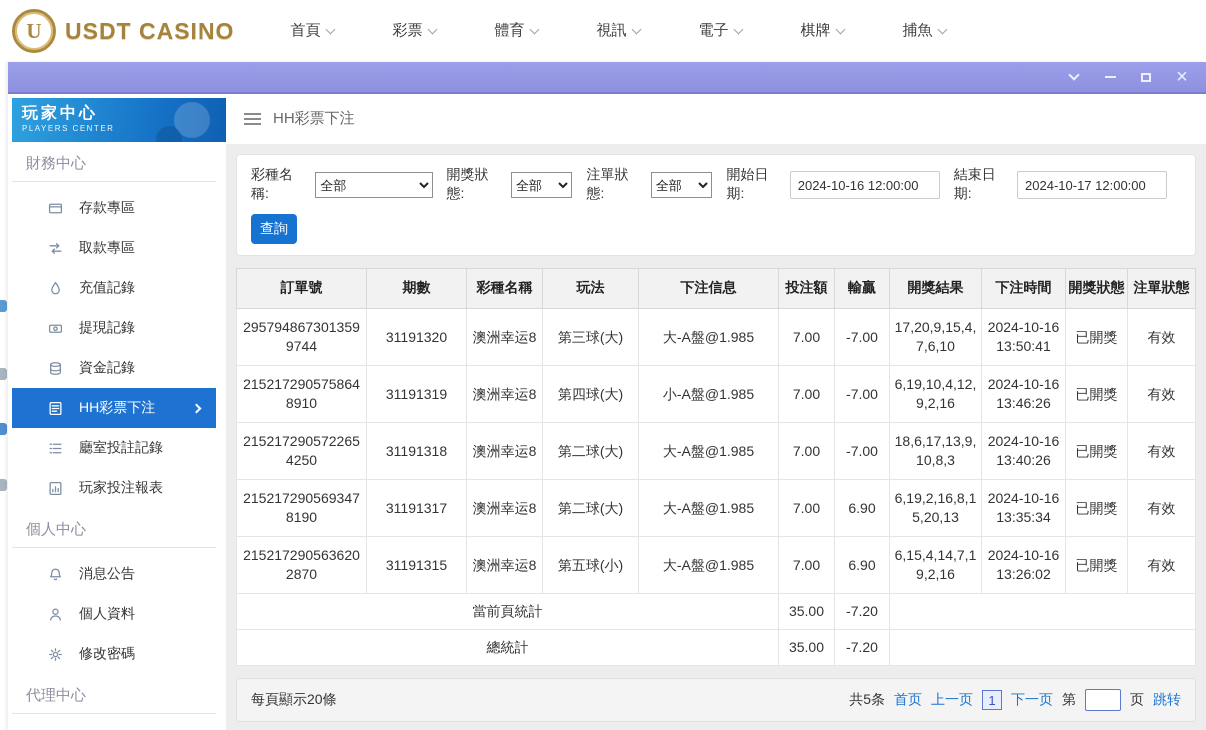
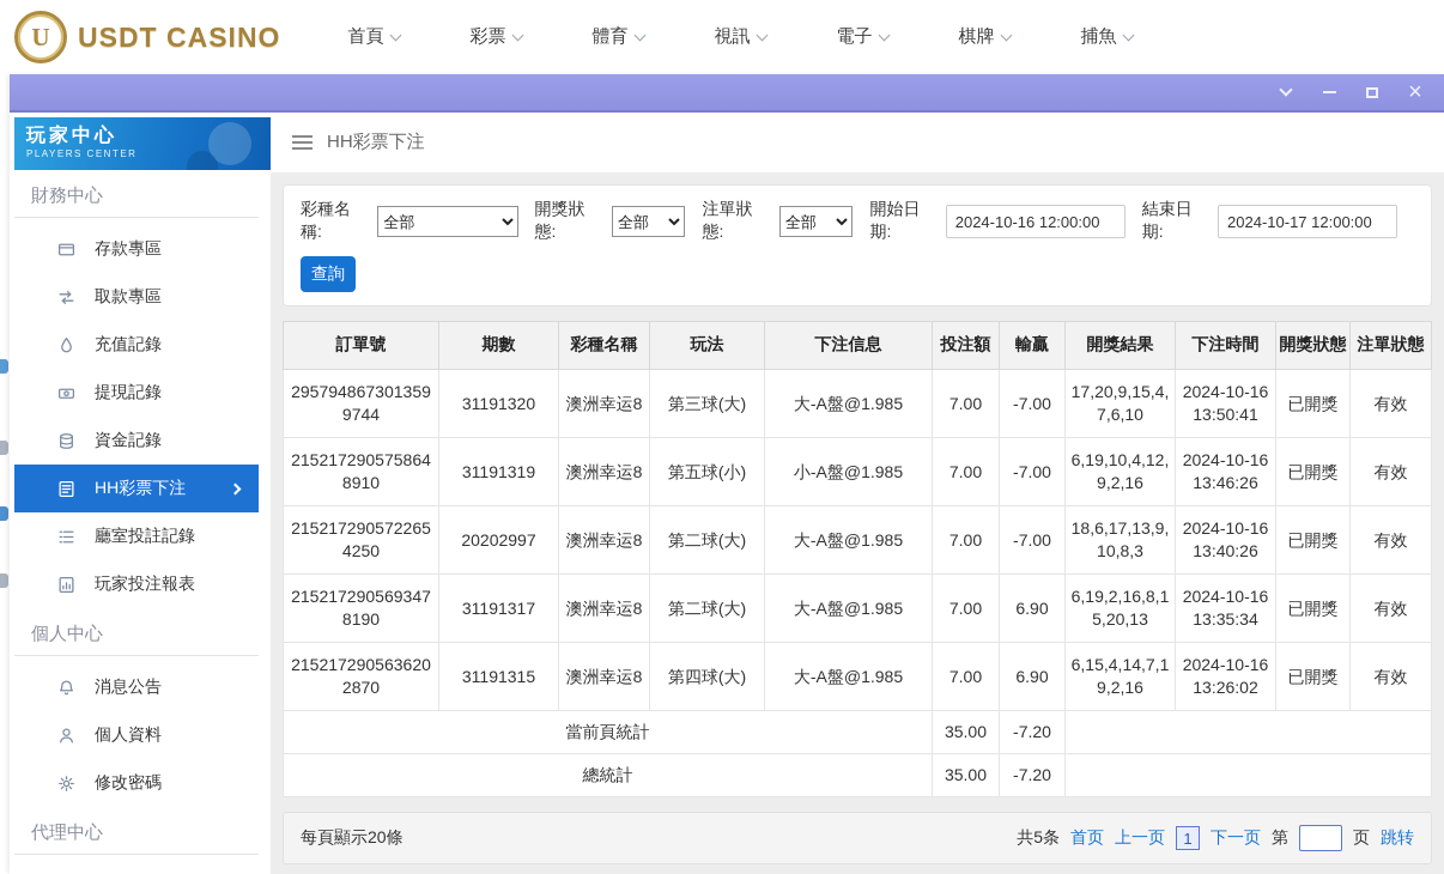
  U
  USDT CASINO
  首頁
  彩票
  體育
  視訊
  電子
  棋牌
  捕魚
  ×
  玩家中心
  PLAYERS CENTER
  財務中心
  存款專區
  取款專區
  充值記錄
  提現記錄
  資金記錄
  HH彩票下注
  廳室投註記錄
  玩家投注報表
  個人中心
  消息公告
  個人資料
  修改密碼
  代理中心
  HH彩票下注
  彩種名稱:
  全部
  開獎狀態:
  全部
  注單狀態:
  全部
  開始日期:
  2024-10-16 12:00:00
  結束日期:
  2024-10-17 12:00:00
  查詢
  訂單號	期數	彩種名稱	玩法	下注信息	投注額	輸贏	開獎結果	下注時間	開獎狀態	注單狀態
  2957948673013599744	31191320	澳洲幸运8	第三球(大)	大-A盤@1.985	7.00	-7.00	17,20,9,15,4,7,6,10	2024-10-16 13:50:41	已開獎	有效
- 2152172905758648910	31191319	澳洲幸运8	第四球(大)	小-A盤@1.985	7.00	-7.00	6,19,10,4,12,9,2,16	2024-10-16 13:46:26	已開獎	有效
+ 2152172905758648910	31191319	澳洲幸运8	第五球(小)	小-A盤@1.985	7.00	-7.00	6,19,10,4,12,9,2,16	2024-10-16 13:46:26	已開獎	有效
- 2152172905722654250	31191318	澳洲幸运8	第二球(大)	大-A盤@1.985	7.00	-7.00	18,6,17,13,9,10,8,3	2024-10-16 13:40:26	已開獎	有效
+ 2152172905722654250	20202997	澳洲幸运8	第二球(大)	大-A盤@1.985	7.00	-7.00	18,6,17,13,9,10,8,3	2024-10-16 13:40:26	已開獎	有效
  2152172905693478190	31191317	澳洲幸运8	第二球(大)	大-A盤@1.985	7.00	6.90	6,19,2,16,8,15,20,13	2024-10-16 13:35:34	已開獎	有效
- 2152172905636202870	31191315	澳洲幸运8	第五球(小)	大-A盤@1.985	7.00	6.90	6,15,4,14,7,19,2,16	2024-10-16 13:26:02	已開獎	有效
+ 2152172905636202870	31191315	澳洲幸运8	第四球(大)	大-A盤@1.985	7.00	6.90	6,15,4,14,7,19,2,16	2024-10-16 13:26:02	已開獎	有效
  當前頁統計	35.00	-7.20
  總統計	35.00	-7.20
  每頁顯示20條
  共5条
  首页
  上一页
  1
  下一页
  第
  页
  跳转
